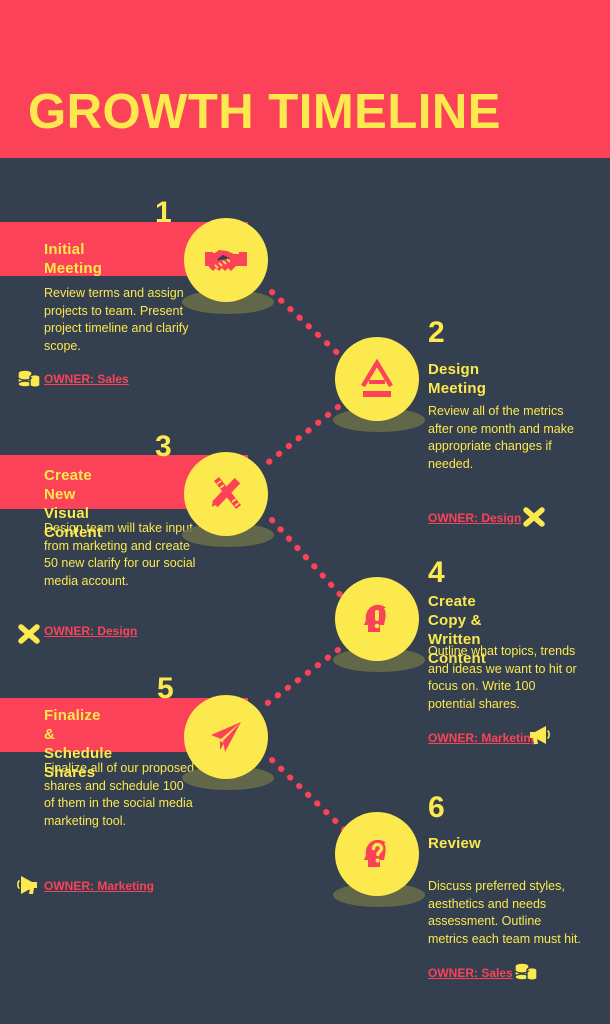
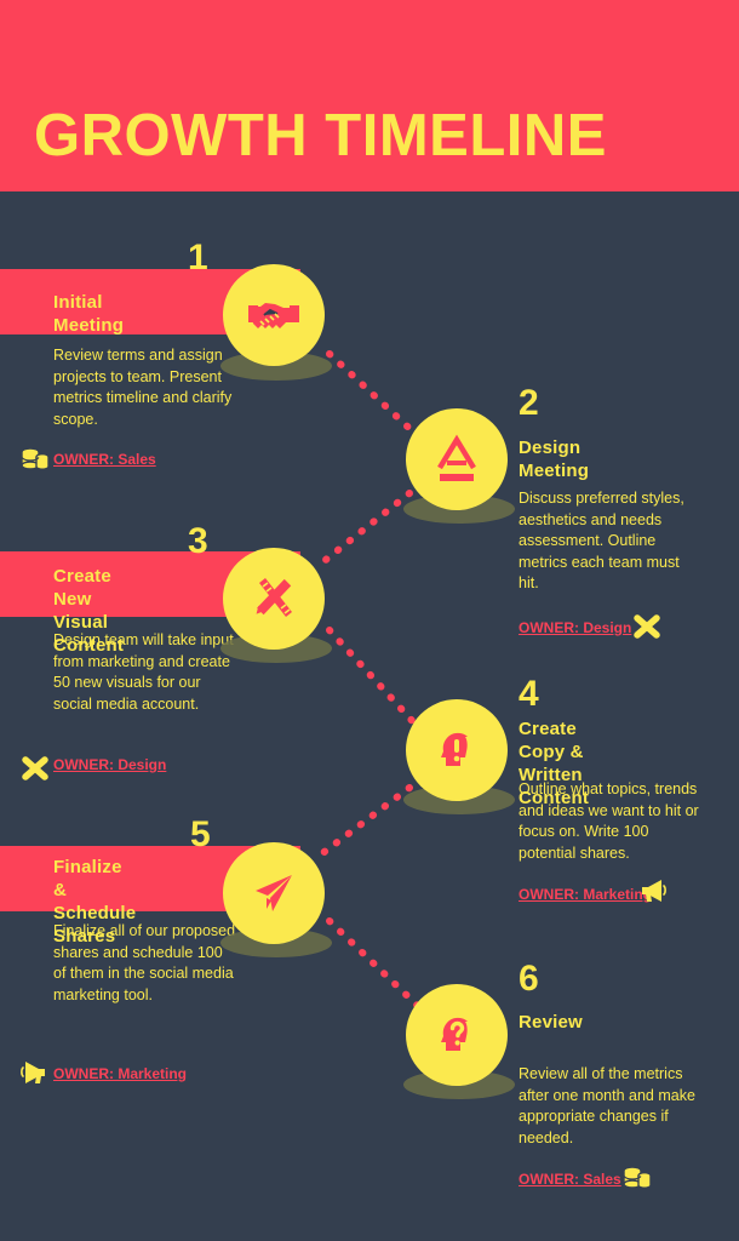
  GROWTH TIMELINE
  1
  Initial Meeting
- Review terms and assign projects to team. Present project timeline and clarify scope.
+ Review terms and assign projects to team. Present metrics timeline and clarify scope.
  OWNER: Sales
  2
  Design Meeting
- Review all of the metrics after one month and make appropriate changes if needed.
+ Discuss preferred styles, aesthetics and needs assessment. Outline metrics each team must hit.
  OWNER: Design
  3
  Create New
  Visual Content
- Design team will take input from marketing and create 50 new clarify for our social media account.
+ Design team will take input from marketing and create 50 new visuals for our social media account.
  OWNER: Design
  4
  Create Copy &
  Written Content
  Outline what topics, trends and ideas we want to hit or focus on. Write 100 potential shares.
  OWNER: Marketin
  5
  Finalize &
  Schedule Shares
  Finalize all of our proposed shares and schedule 100 of them in the social media marketing tool.
  OWNER: Marketing
  6
  Review
- Discuss preferred styles, aesthetics and needs assessment. Outline metrics each team must hit.
+ Review all of the metrics after one month and make appropriate changes if needed.
  OWNER: Sales
